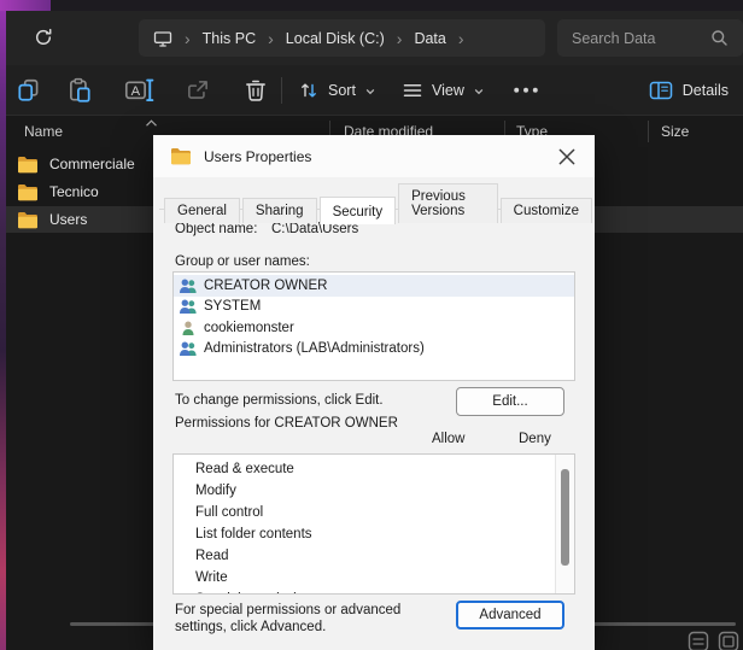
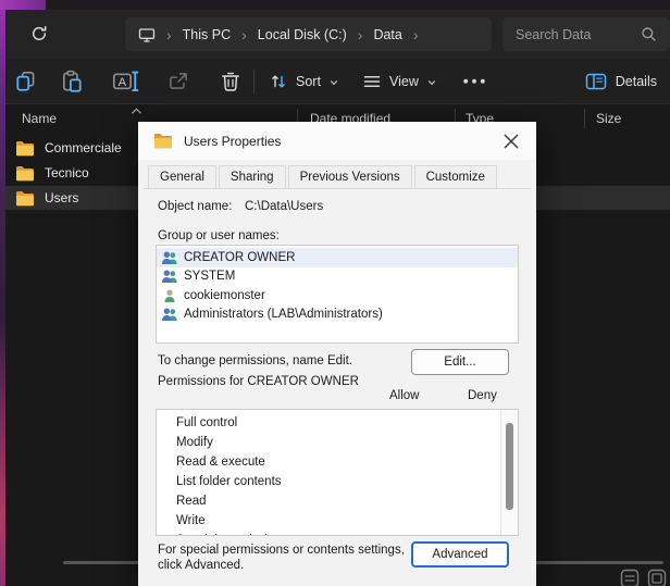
  ›
  This PC
  ›
  Local Disk (C:)
  ›
  Data
  ›
  Search Data
  A
  Sort
  View
  Details
  Name
  Date modified
  Type
  Size
  Commerciale
  Tecnico
  Users
  Users Properties
  General
  Sharing
- Security
  Previous Versions
  Customize
  Object name:
  C:\Data\Users
  Group or user names:
  CREATOR OWNER
  SYSTEM
  cookiemonster
  Administrators (LAB\Administrators)
- To change permissions, click Edit.
+ To change permissions, name Edit.
  Edit...
  Permissions for CREATOR OWNER
  Allow
  Deny
- Read & execute
+ Full control
  Modify
- Full control
+ Read & execute
  List folder contents
  Read
  Write
- For special permissions or advanced settings, click Advanced.
+ For special permissions or contents settings, click Advanced.
  Advanced
